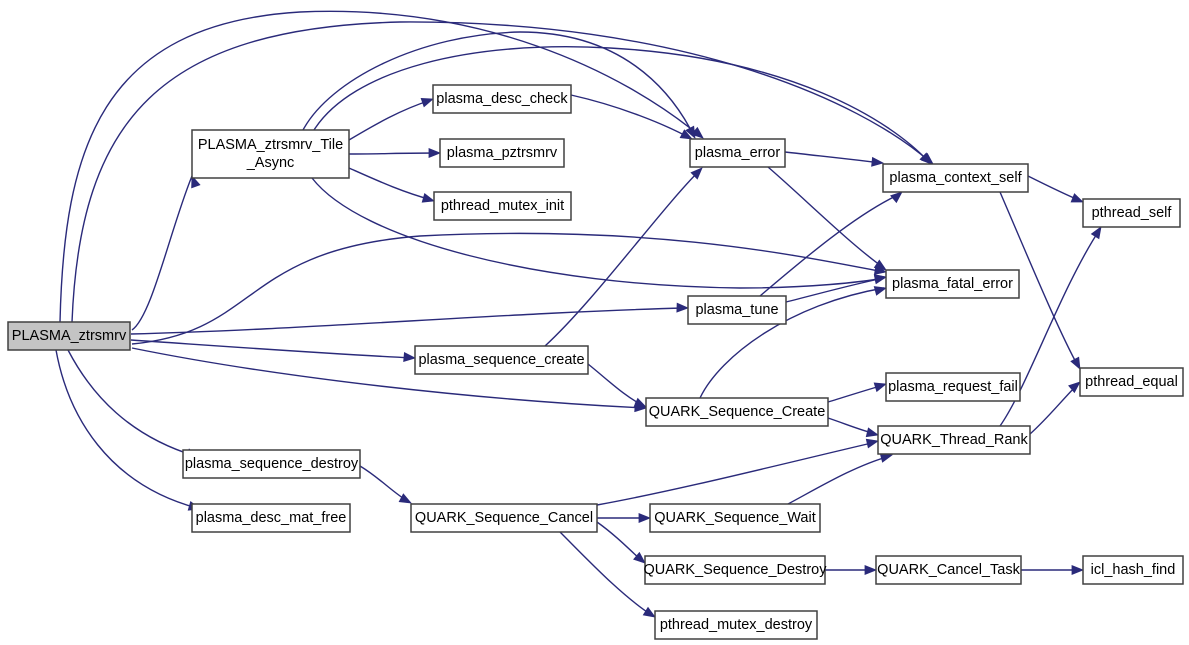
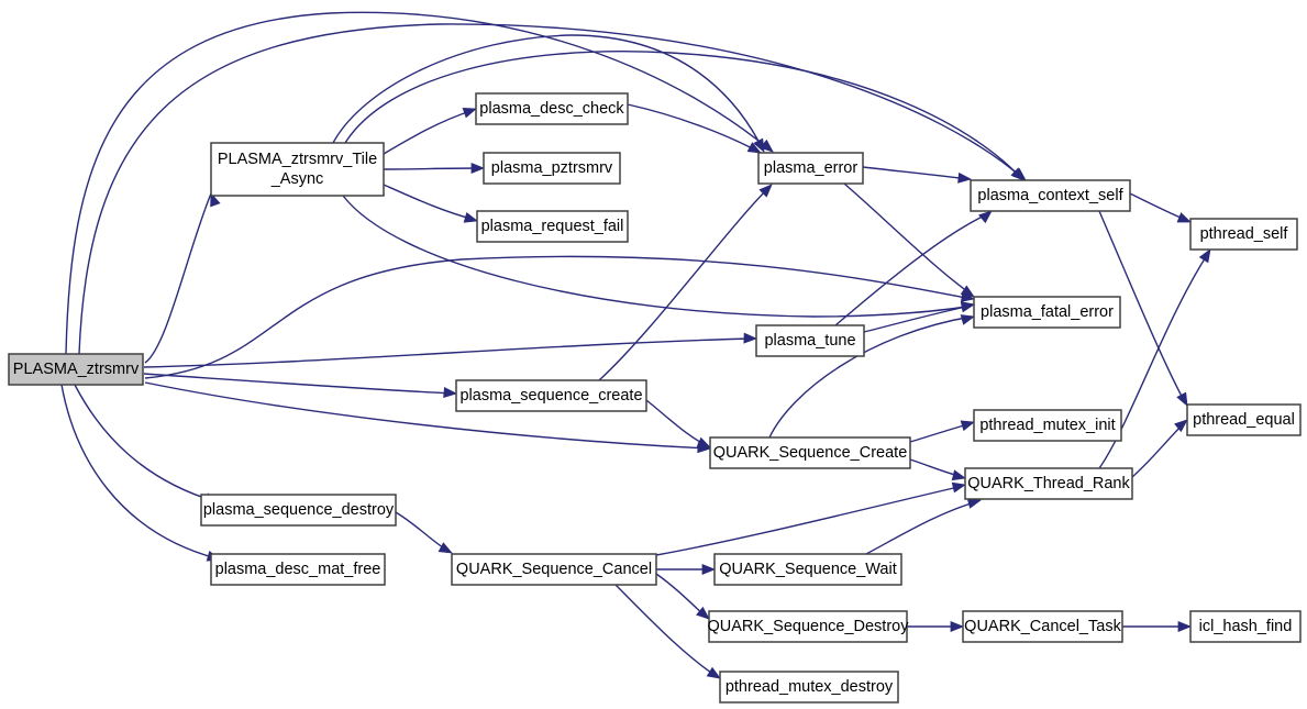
  PLASMA_ztrsmrv
  PLASMA_ztrsmrv_Tile
  _Async
  plasma_desc_check
  plasma_pztrsmrv
- pthread_mutex_init
+ plasma_request_fail
  plasma_error
  plasma_context_self
  pthread_self
  plasma_fatal_error
  pthread_equal
  plasma_tune
  plasma_sequence_create
- plasma_request_fail
+ pthread_mutex_init
  QUARK_Sequence_Create
  QUARK_Thread_Rank
  plasma_sequence_destroy
  plasma_desc_mat_free
  QUARK_Sequence_Cancel
  QUARK_Sequence_Wait
  QUARK_Sequence_Destroy
  QUARK_Cancel_Task
  icl_hash_find
  pthread_mutex_destroy
